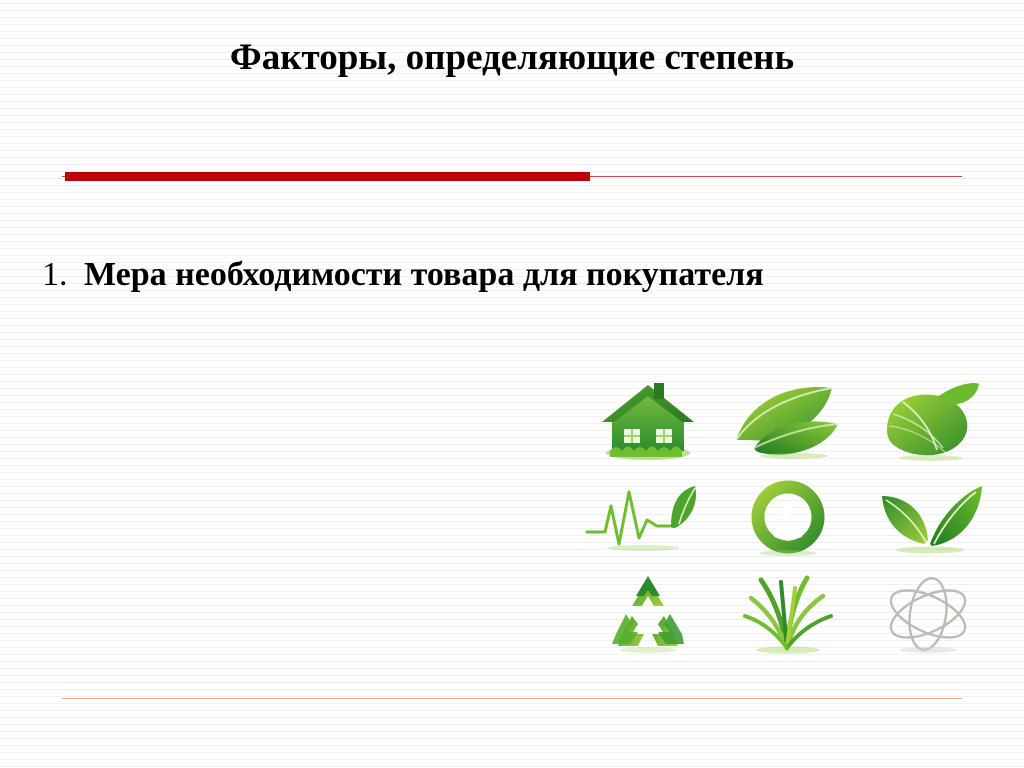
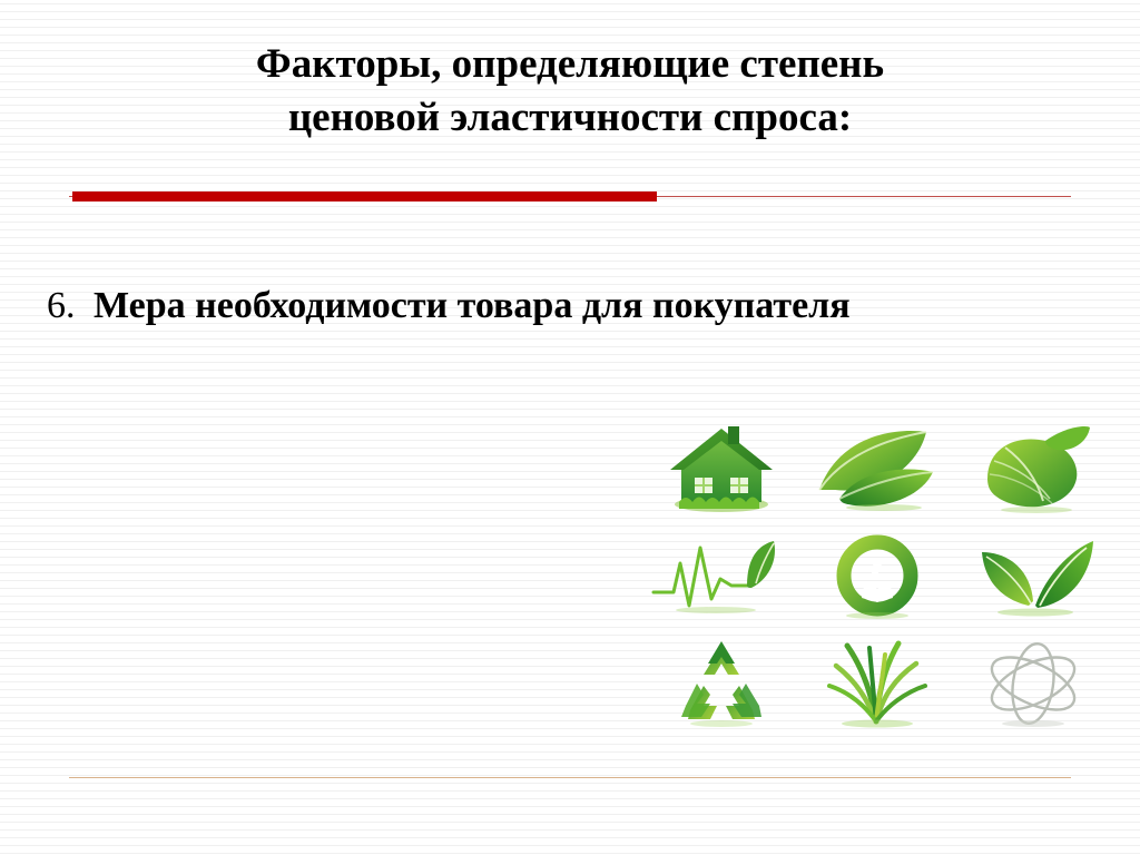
  Факторы, определяющие степень
+ ценовой эластичности спроса:
- 1.
+ 6.
  Мера необходимости товара для покупателя
